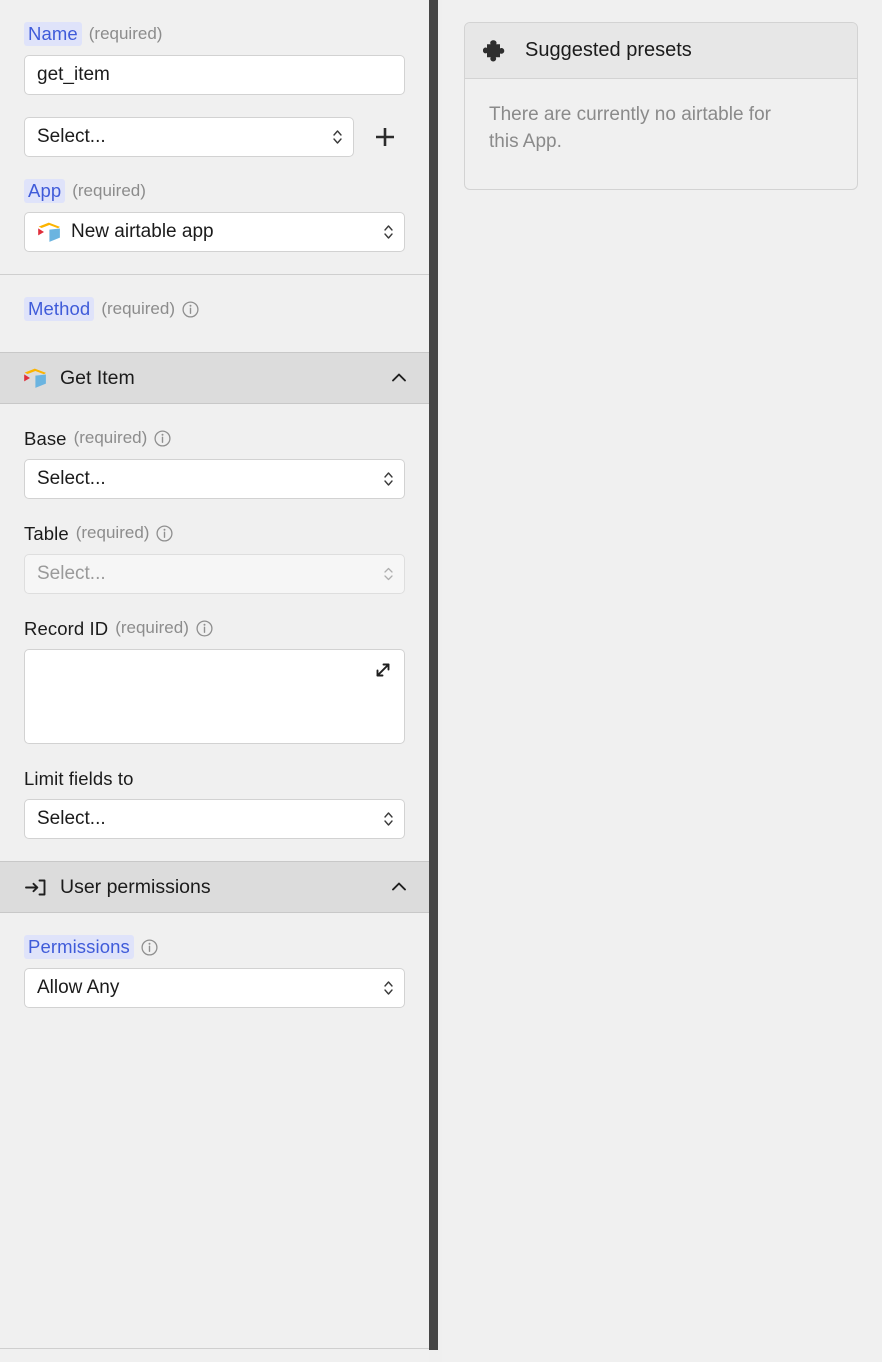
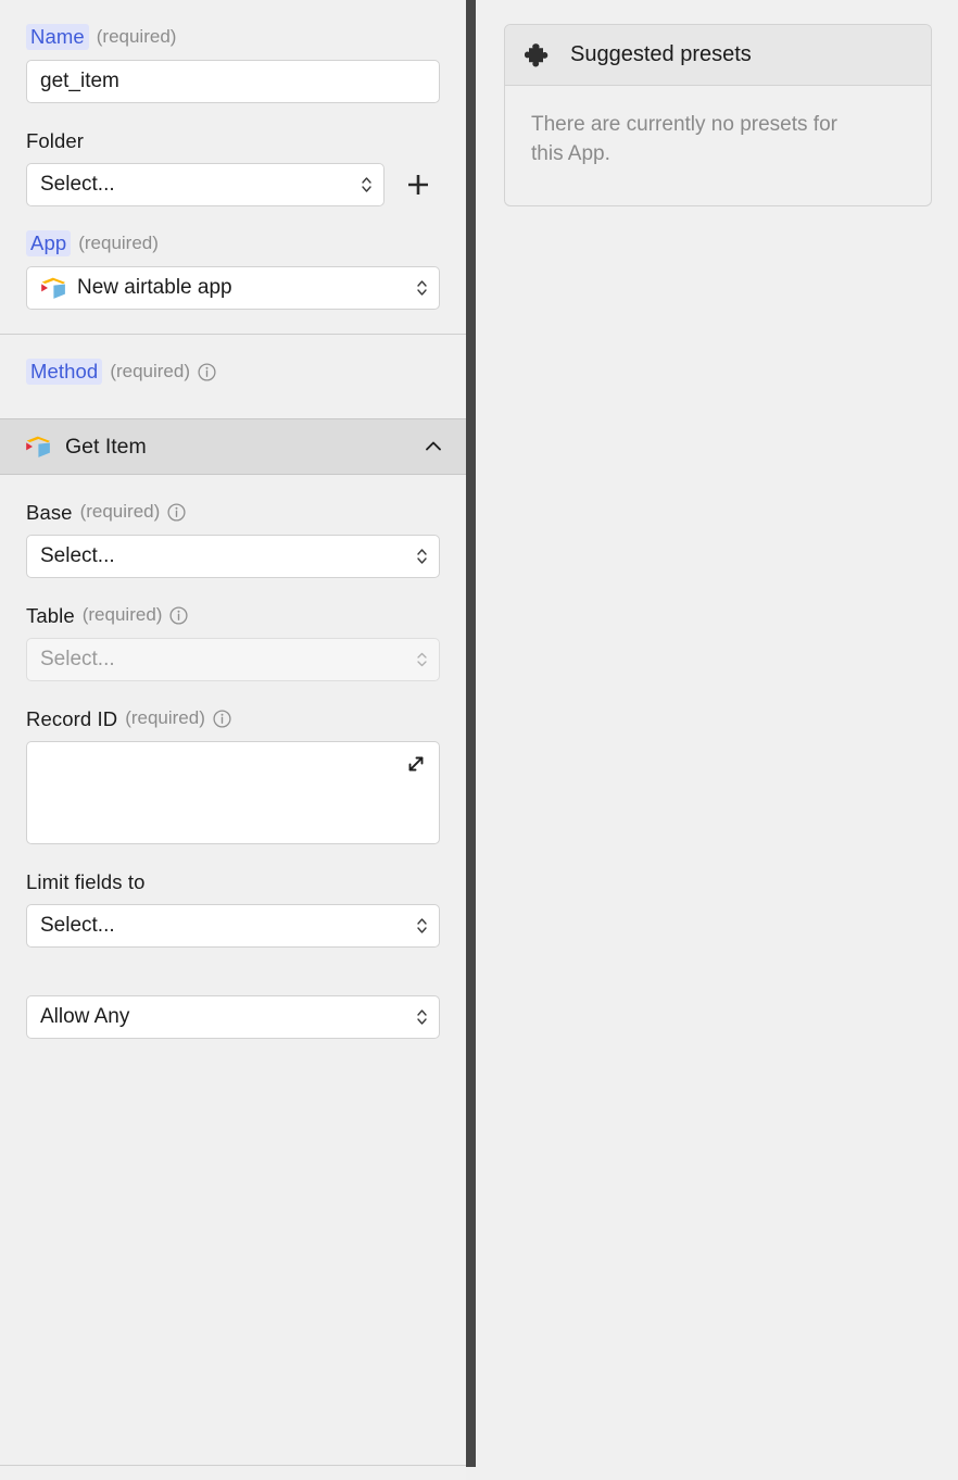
  Name
  (required)
  get_item
+ Folder
  Select...
  App
  (required)
  New airtable app
  Method
  (required)
  Get Item
  Base
  (required)
  Select...
  Table
  (required)
  Select...
  Record ID
  (required)
  Limit fields to
  Select...
- User permissions
- Permissions
  Allow Any
  Suggested presets
- There are currently no airtable for this App.
+ There are currently no presets for this App.
